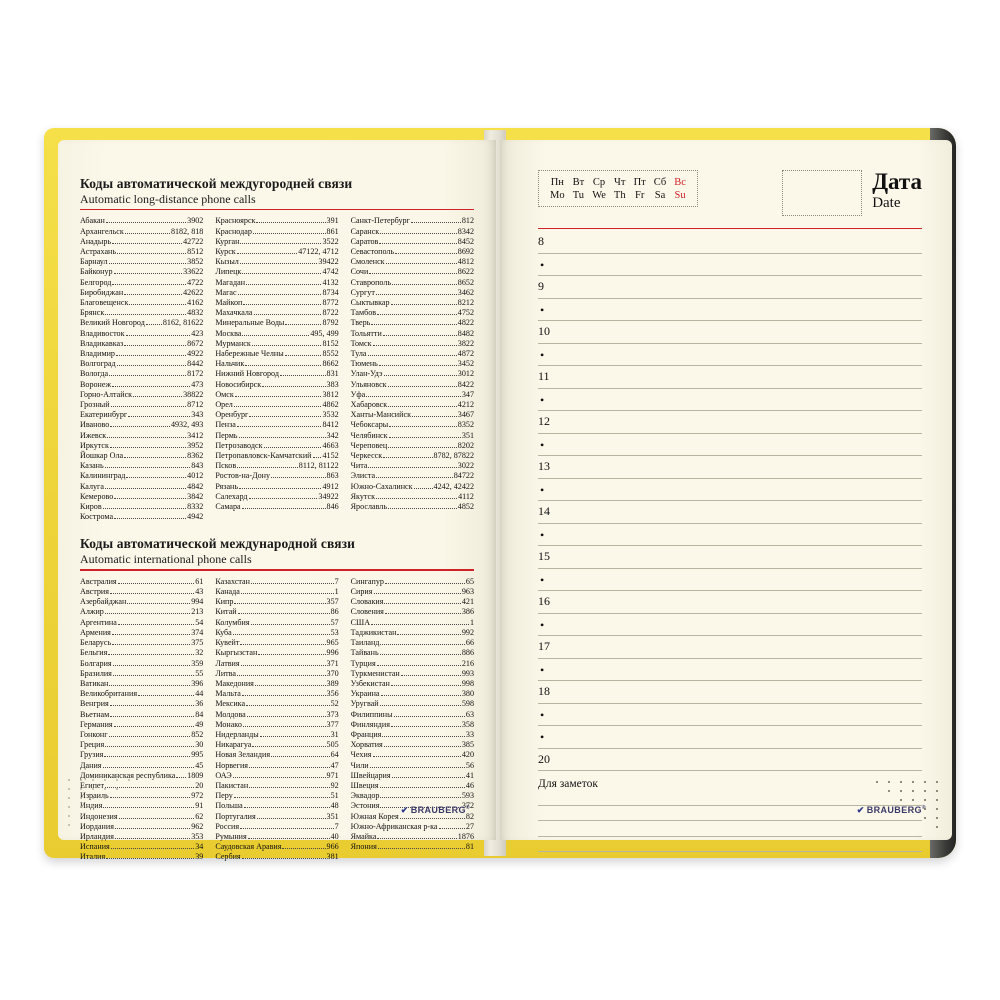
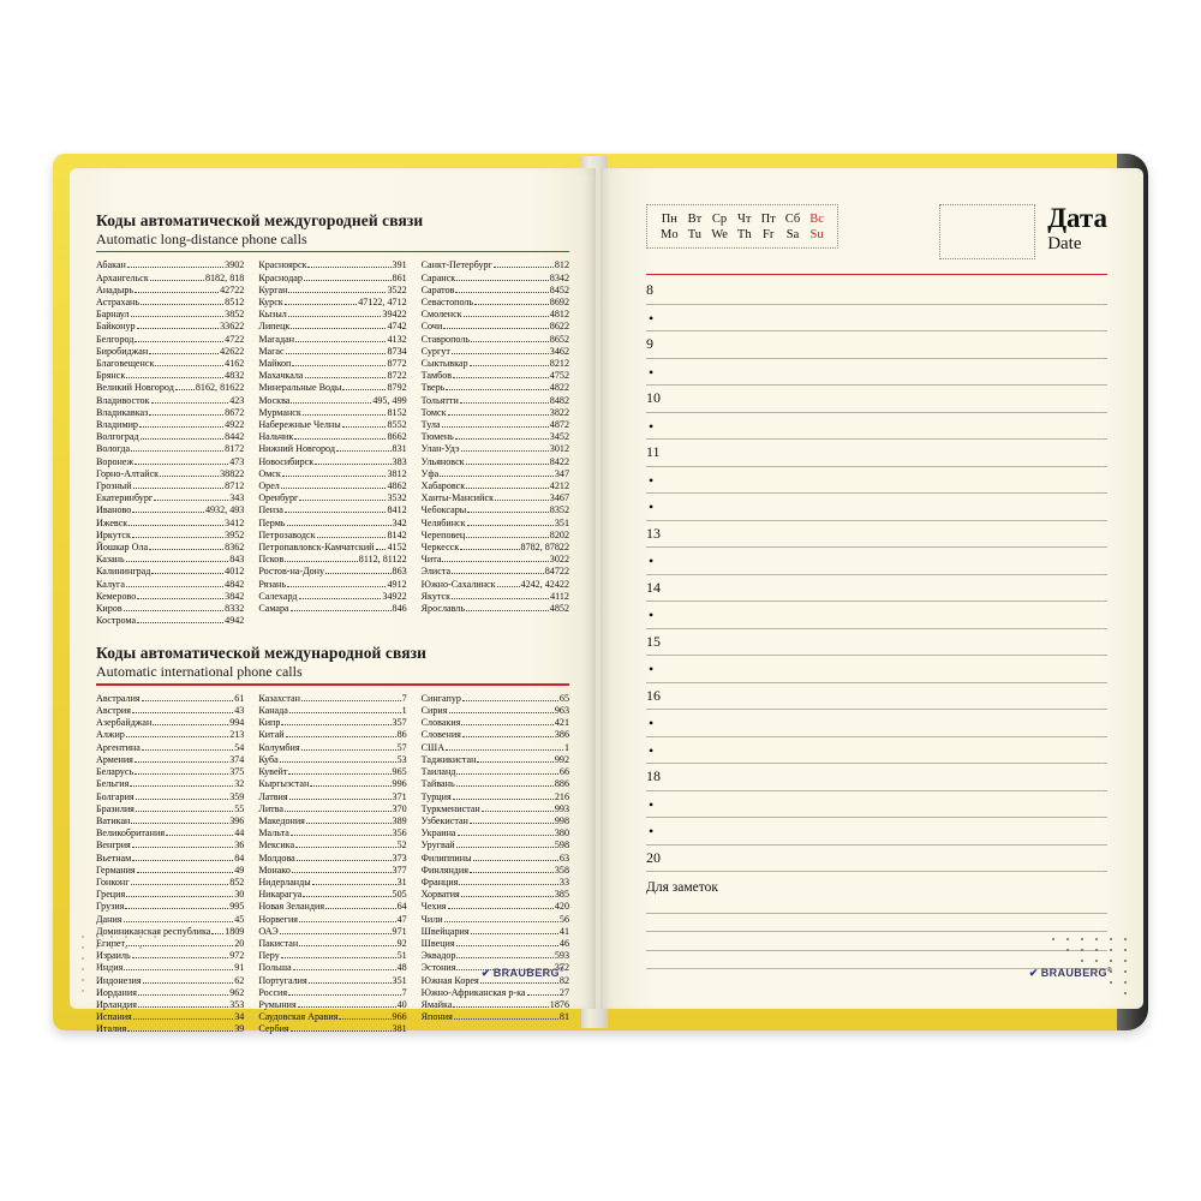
  Коды автоматической междугородней связи
  Automatic long-distance phone calls
  Абакан
  3902
  Архангельск
  8182, 818
  Анадырь
  42722
  Астрахань
  8512
  Барнаул
  3852
  Байконур
  33622
  Белгород
  4722
  Биробиджан
  42622
  Благовещенск
  4162
  Брянск
  4832
  Великий Новгород
  8162, 81622
  Владивосток
  423
  Владикавказ
  8672
  Владимир
  4922
  Волгоград
  8442
  Вологда
  8172
  Воронеж
  473
  Горно-Алтайск
  38822
  Грозный
  8712
  Екатеринбург
  343
  Иваново
  4932, 493
  Ижевск
  3412
  Иркутск
  3952
  Йошкар Ола
  8362
  Казань
  843
  Калининград
  4012
  Калуга
  4842
  Кемерово
  3842
  Киров
  8332
  Кострома
  4942
  Красноярск
  391
  Краснодар
  861
  Курган
  3522
  Курск
  47122, 4712
  Кызыл
  39422
  Липецк
  4742
  Магадан
  4132
  Магас
  8734
  Майкоп
  8772
  Махачкала
  8722
  Минеральные Воды
  8792
  Москва
  495, 499
  Мурманск
  8152
  Набережные Челны
  8552
  Нальчик
  8662
  Нижний Новгород
  831
  Новосибирск
  383
  Омск
  3812
  Орел
  4862
  Оренбург
  3532
  Пенза
  8412
  Пермь
  342
  Петрозаводск
- 4663
+ 8142
  Петропавловск-Камчатский
  4152
  Псков
  8112, 81122
  Ростов-на-Дону
  863
  Рязань
  4912
  Салехард
  34922
  Самара
  846
  Санкт-Петербург
  812
  Саранск
  8342
  Саратов
  8452
  Севастополь
  8692
  Смоленск
  4812
  Сочи
  8622
  Ставрополь
  8652
  Сургут
  3462
  Сыктывкар
  8212
  Тамбов
  4752
  Тверь
  4822
  Тольятти
  8482
  Томск
  3822
  Тула
  4872
  Тюмень
  3452
  Улан-Удэ
  3012
  Ульяновск
  8422
  Уфа
  347
  Хабаровск
  4212
  Ханты-Мансийск
  3467
  Чебоксары
  8352
  Челябинск
  351
  Череповец
  8202
  Черкесск
  8782, 87822
  Чита
  3022
  Элиста
  84722
  Южно-Сахалинск
  4242, 42422
  Якутск
  4112
  Ярославль
  4852
  Коды автоматической международной связи
  Automatic international phone calls
  Австралия
  61
  Австрия
  43
  Азербайджан
  994
  Алжир
  213
  Аргентина
  54
  Армения
  374
  Беларусь
  375
  Бельгия
  32
  Болгария
  359
  Бразилия
  55
  Ватикан
  396
  Великобритания
  44
  Венгрия
  36
  Вьетнам
  84
  Германия
  49
  Гонконг
  852
  Греция
  30
  Грузия
  995
  Дания
  45
  Доминиканская республика
  1809
  Египет
  20
  Израиль
  972
  Иния
  91
  Индонезия
  62
  Иордания
  962
  Ирландия
  353
  Испания
  34
  Италия
  39
  Казахстан
  7
  Канада
  1
  Кипр
  357
  Китай
  86
  Колумбия
  57
  Куба
  53
  Кувейт
  965
  Кыргызстан
  996
  Латвия
  371
  Литва
  370
  Македония
  389
  Мальта
  356
  Мексика
  52
  Молдова
  373
  Монако
  377
  Нидерланды
  31
  Никарагуа
  505
  Новая Зеландия
  64
  Норвегия
  47
  ОАЭ
  971
  Пакистан
  92
  Перу
  51
  Польша
  48
  Португалия
  351
  Россия
  7
  Румыния
  40
  Саудовская Аравия
  966
  Сербия
  381
  Сингапур
  65
  Сирия
  963
  Словакия
  421
  Словения
  386
  США
  1
  Таджикистан
  992
  Таиланд
  66
  Тайвань
  886
  Турция
  216
  Туркменистан
  993
  Узбекистан
  998
  Украина
  380
  Уругвай
  598
  Филиппины
  63
  Финляндия
  358
  Франция
  33
  Хорватия
  385
  Чехия
  420
  Чили
  56
  Швейцария
  41
  Швеция
  46
  Эквадор
  593
  Эстония
  372
  Южная Корея
  82
  Южно-Африканская р-ка
  27
  Ямайка
  1876
  Япония
  81
  ✔ BRAUBERG
  Пн	Вт	Ср	Чт	Пт	Сб	Вс
  Mo	Tu	We	Th	Fr	Sa	Su
  Дата
  Date
  8
  •
  9
  •
  10
  •
  11
  •
- 12
  •
  13
  •
  14
  •
  15
  •
  16
  •
- 17
  •
  18
  •
  •
  20
  Для заметок
  ✔ BRAUBERG
